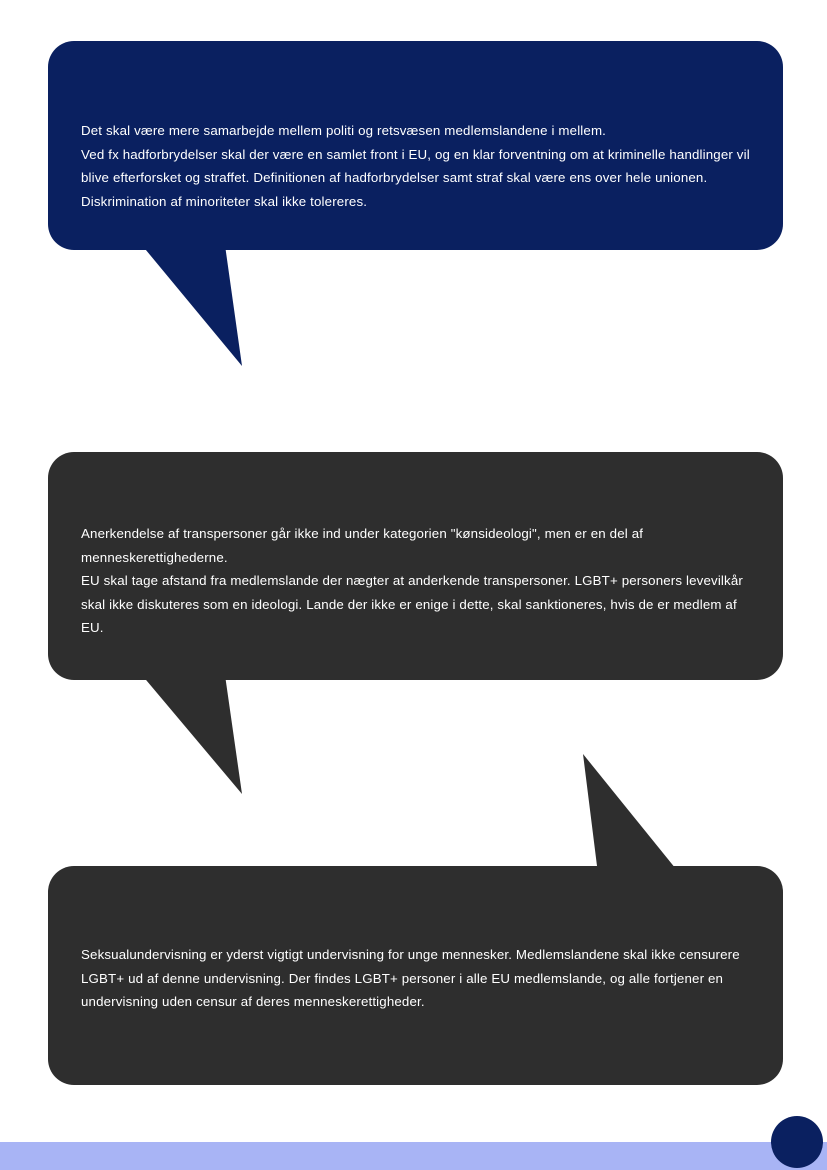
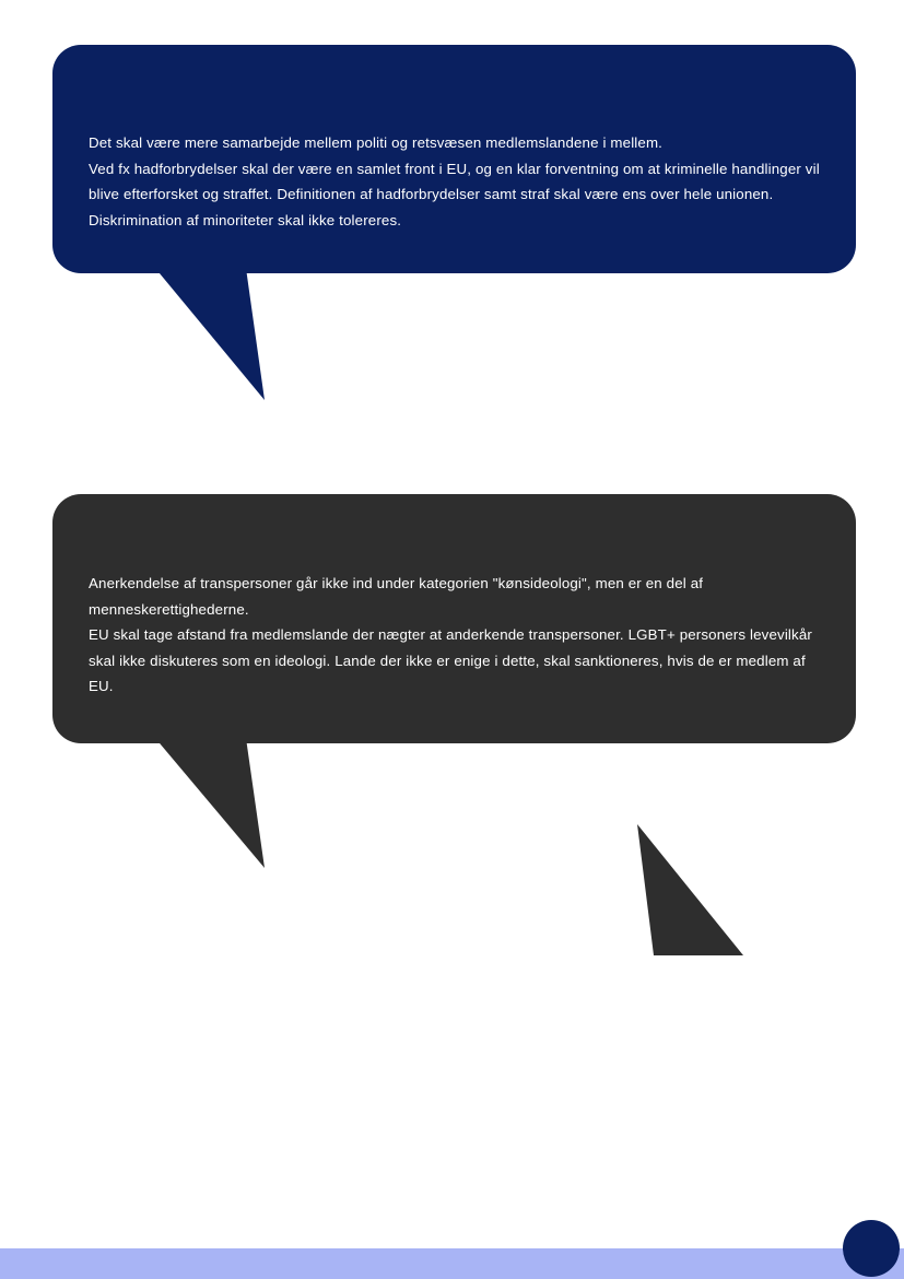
  Det skal være mere samarbejde mellem politi og retsvæsen medlemslandene i mellem.
  Ved fx hadforbrydelser skal der være en samlet front i EU, og en klar forventning om at kriminelle handlinger vil blive efterforsket og straffet. Definitionen af hadforbrydelser samt straf skal være ens over hele unionen. Diskrimination af minoriteter skal ikke tolereres.
  Anerkendelse af transpersoner går ikke ind under kategorien "kønsideologi", men er en del af menneskerettighederne.
  EU skal tage afstand fra medlemslande der nægter at anderkende transpersoner. LGBT+ personers levevilkår skal ikke diskuteres som en ideologi. Lande der ikke er enige i dette, skal sanktioneres, hvis de er medlem af EU.
- Seksualundervisning er yderst vigtigt undervisning for unge mennesker. Medlemslandene skal ikke censurere LGBT+ ud af denne undervisning. Der findes LGBT+ personer i alle EU medlemslande, og alle fortjener en undervisning uden censur af deres menneskerettigheder.
